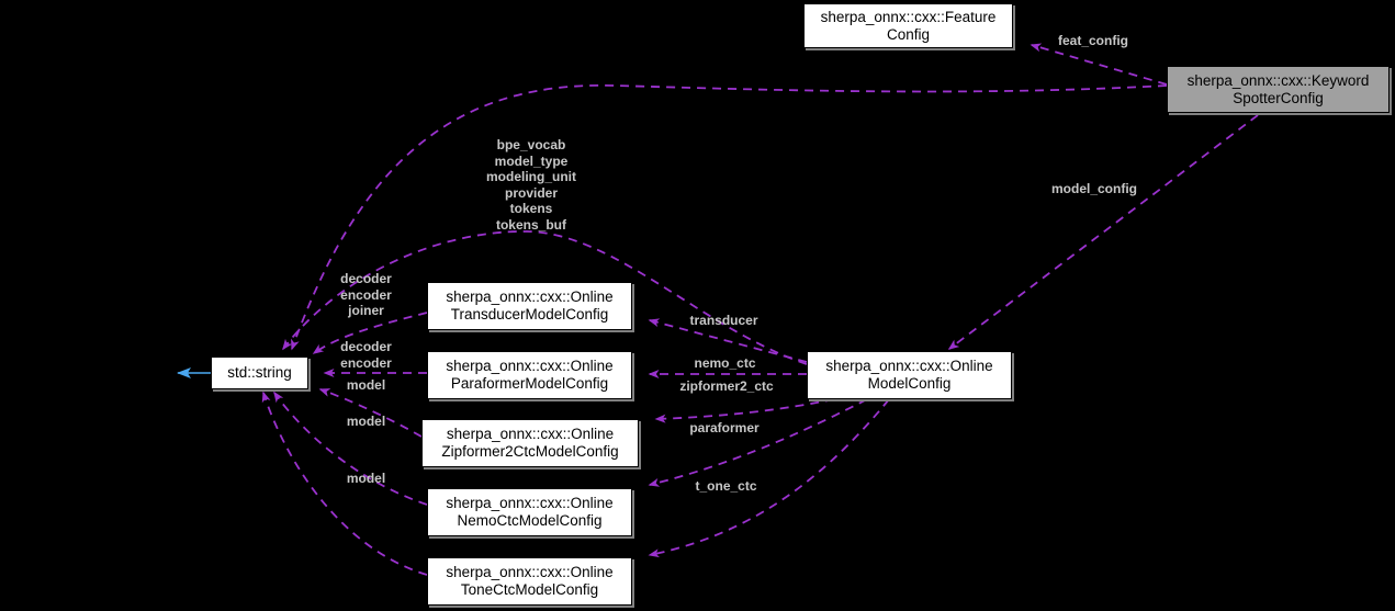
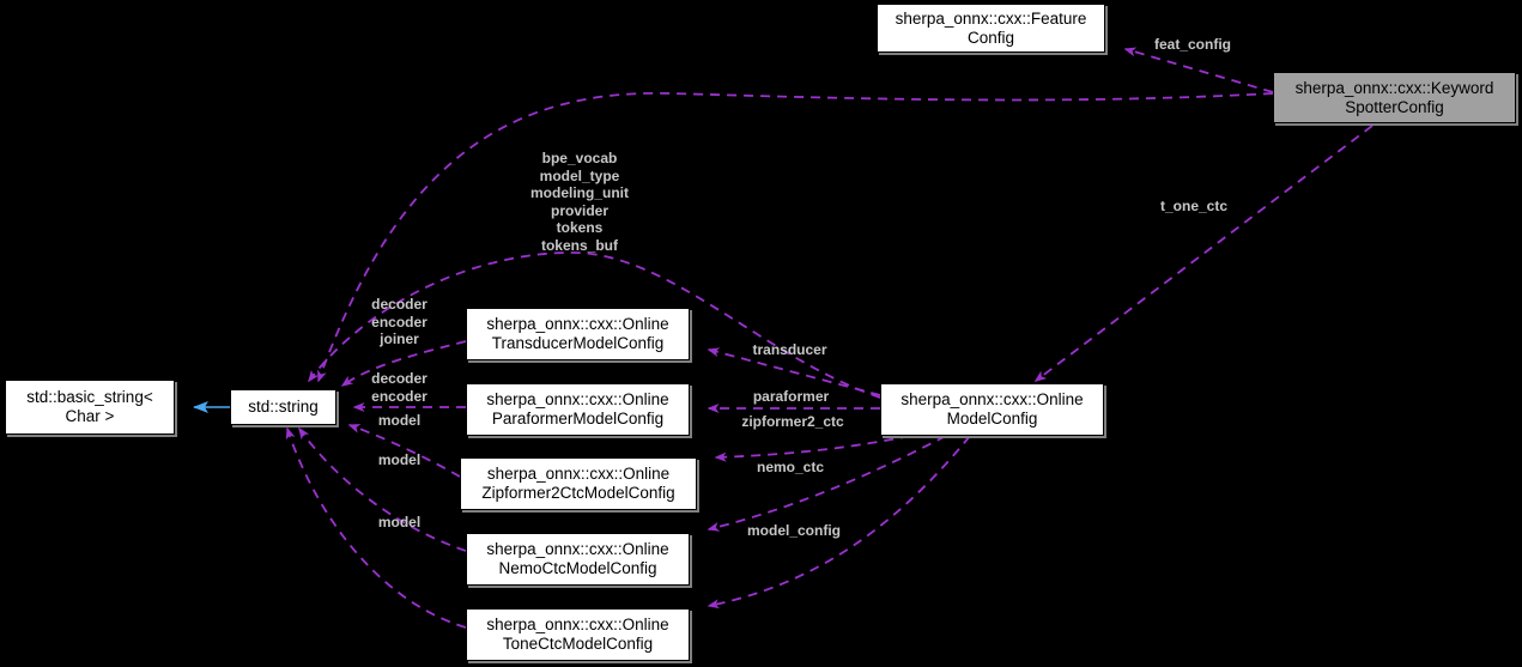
+ std::basic_string<
+ Char >
  std::string
  sherpa_onnx::cxx::Online
  TransducerModelConfig
  sherpa_onnx::cxx::Online
  ParaformerModelConfig
  sherpa_onnx::cxx::Online
  Zipformer2CtcModelConfig
  sherpa_onnx::cxx::Online
  NemoCtcModelConfig
  sherpa_onnx::cxx::Online
  ToneCtcModelConfig
  sherpa_onnx::cxx::Online
  ModelConfig
  sherpa_onnx::cxx::Feature
  Config
  sherpa_onnx::cxx::Keyword
  SpotterConfig
  feat_config
- model_config
+ t_one_ctc
  bpe_vocab
  model_type
  modeling_unit
  provider
  tokens
  tokens_buf
  decoder
  encoder
  joiner
  decoder
  encoder
  model
  model
  model
  transducer
- nemo_ctc
+ paraformer
  zipformer2_ctc
- paraformer
+ nemo_ctc
- t_one_ctc
+ model_config
